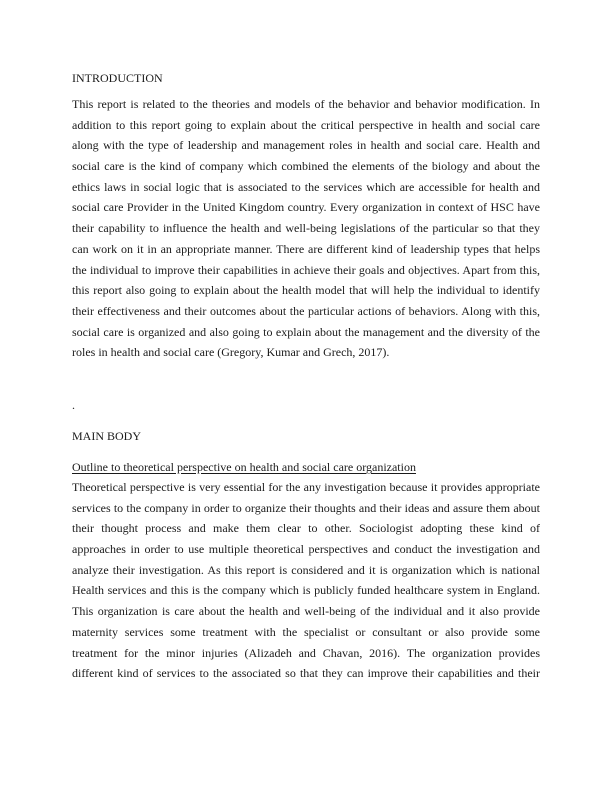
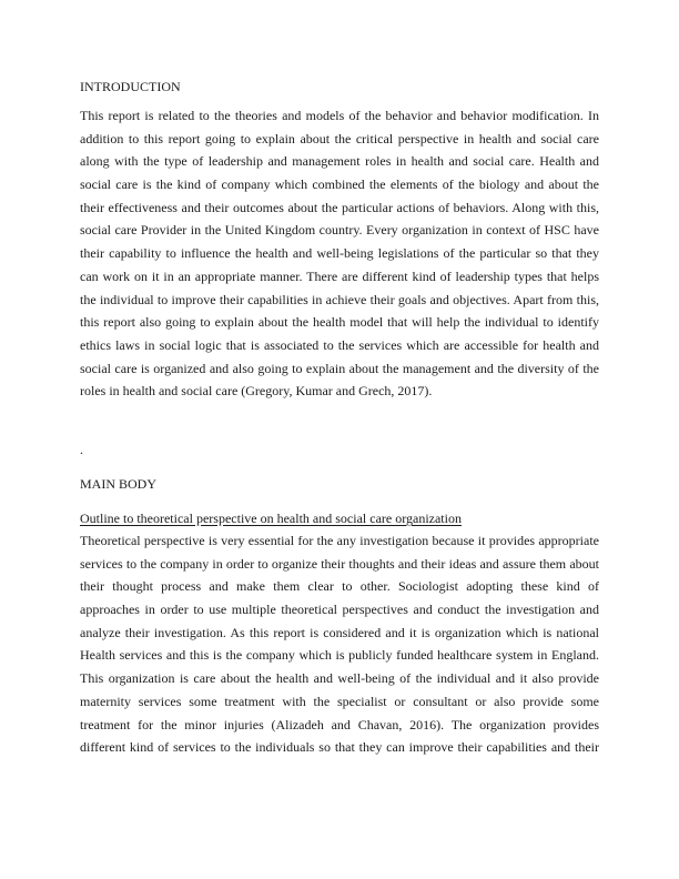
  INTRODUCTION
  This report is related to the theories and models of the behavior and behavior modification. In
  addition to this report going to explain about the critical perspective in health and social care
  along with the type of leadership and management roles in health and social care. Health and
  social care is the kind of company which combined the elements of the biology and about the
- ethics laws in social logic that is associated to the services which are accessible for health and
+ their effectiveness and their outcomes about the particular actions of behaviors. Along with this,
  social care Provider in the United Kingdom country. Every organization in context of HSC have
  their capability to influence the health and well-being legislations of the particular so that they
  can work on it in an appropriate manner. There are different kind of leadership types that helps
  the individual to improve their capabilities in achieve their goals and objectives. Apart from this,
  this report also going to explain about the health model that will help the individual to identify
- their effectiveness and their outcomes about the particular actions of behaviors. Along with this,
+ ethics laws in social logic that is associated to the services which are accessible for health and
  social care is organized and also going to explain about the management and the diversity of the
  roles in health and social care (Gregory, Kumar and Grech, 2017).
  .
  MAIN BODY
  Outline to theoretical perspective on health and social care organization
  Theoretical perspective is very essential for the any investigation because it provides appropriate
  services to the company in order to organize their thoughts and their ideas and assure them about
  their thought process and make them clear to other. Sociologist adopting these kind of
  approaches in order to use multiple theoretical perspectives and conduct the investigation and
  analyze their investigation. As this report is considered and it is organization which is national
  Health services and this is the company which is publicly funded healthcare system in England.
  This organization is care about the health and well-being of the individual and it also provide
  maternity services some treatment with the specialist or consultant or also provide some
  treatment for the minor injuries (Alizadeh and Chavan, 2016). The organization provides
- different kind of services to the associated so that they can improve their capabilities and their
+ different kind of services to the individuals so that they can improve their capabilities and their
